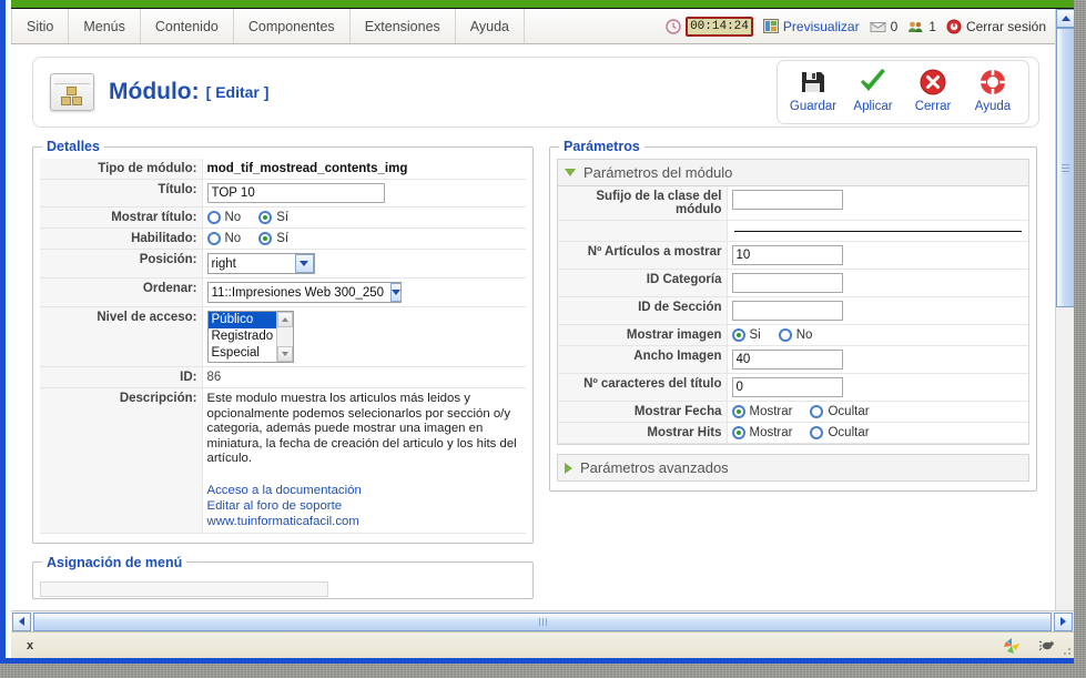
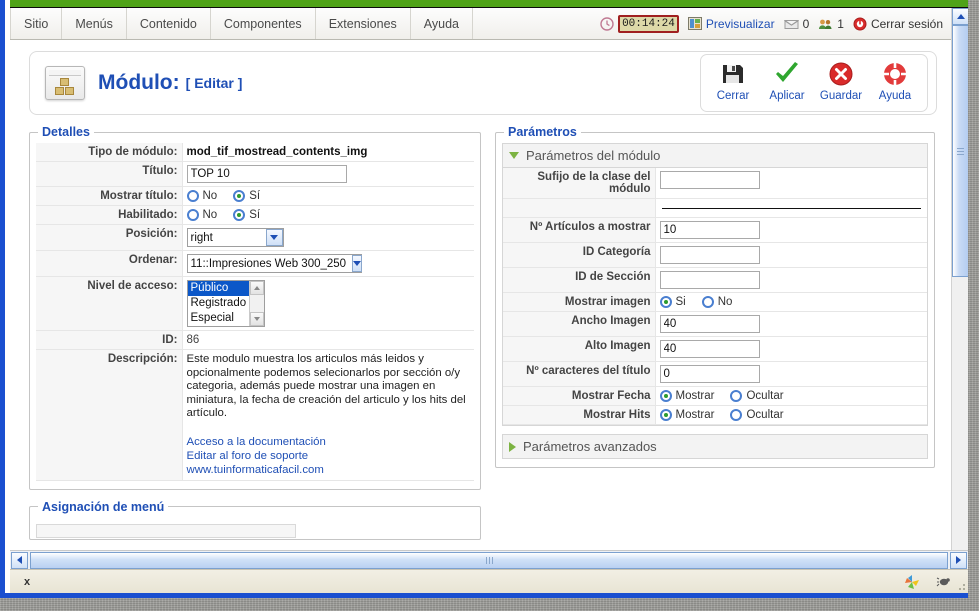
  Sitio
  Menús
  Contenido
  Componentes
  Extensiones
  Ayuda
  00:14:24
  Previsualizar
  0
  1
  Cerrar sesión
  Módulo:
  [ Editar ]
- Guardar
+ Cerrar
  Aplicar
- Cerrar
+ Guardar
  Ayuda
  Detalles
  Tipo de módulo:	mod_tif_mostread_contents_img
  Título:	TOP 10
  Mostrar título:	No Sí
  Habilitado:	No Sí
  Posición:	right
  Ordenar:	11::Impresiones Web 300_250
  Nivel de acceso:	Público Registrado Especial
  ID:	86
  Descripción:	Este modulo muestra los articulos más leidos y opcionalmente podemos selecionarlos por sección o/y categoria, además puede mostrar una imagen en miniatura, la fecha de creación del articulo y los hits del artículo. Acceso a la documentación Editar al foro de soporte www.tuinformaticafacil.com
  Asignación de menú
  Parámetros
  Parámetros del módulo
  Sufijo de la clase del módulo
  Nº Artículos a mostrar	10
  ID Categoría
  ID de Sección
  Mostrar imagen	Si No
  Ancho Imagen	40
+ Alto Imagen	40
  Nº caracteres del título	0
  Mostrar Fecha	Mostrar Ocultar
  Mostrar Hits	Mostrar Ocultar
  Parámetros avanzados
  x
